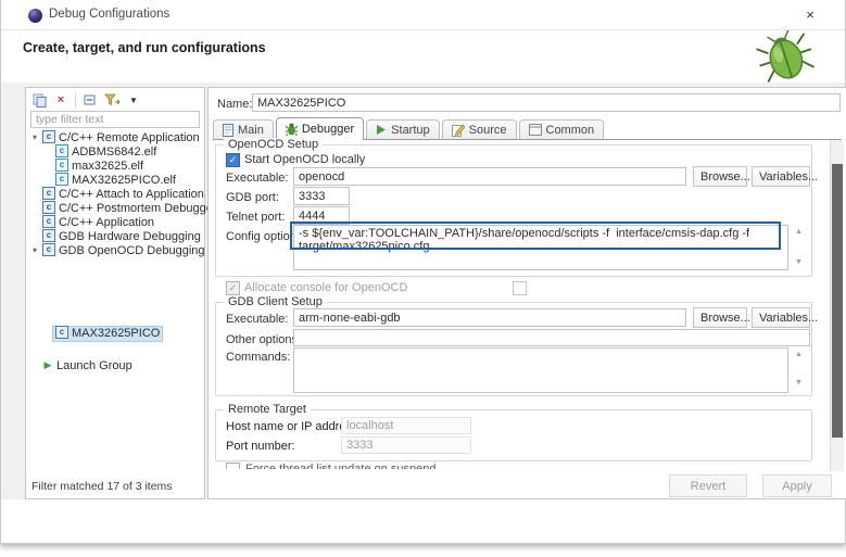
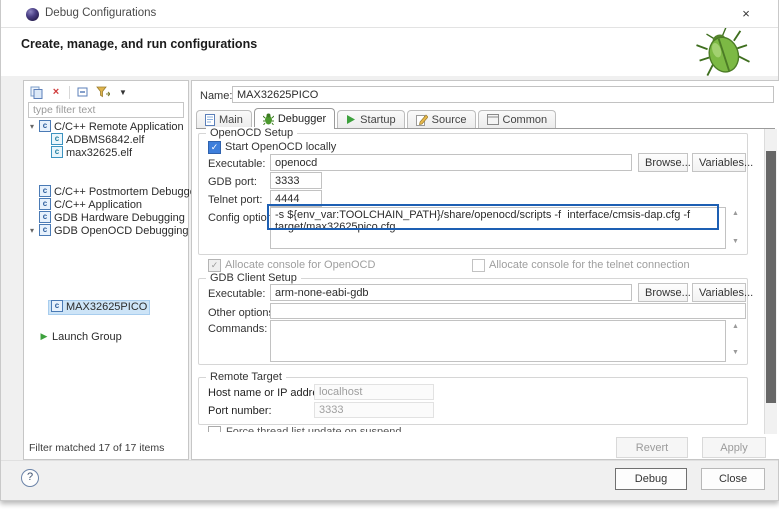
  Debug Configurations
  ×
- Create, target, and run configurations
+ Create, manage, and run configurations
  ×
  ▼
  type filter text
  ▾ c C/C++ Remote Application
  c ADBMS6842.elf
  c max32625.elf
- c MAX32625PICO.elf
- c C/C++ Attach to Application
  c C/C++ Postmortem Debugg
  c C/C++ Application
  c GDB Hardware Debugging
  ▾ c GDB OpenOCD Debugging
  c MAX32625PICO
  ▶ Launch Group
- Filter matched 17 of 3 items
+ Filter matched 17 of 17 items
  Name:
  MAX32625PICO
  Main
  Debugger
  Startup
  Source
  Common
  OpenOCD Setup
  ✓
  Start OpenOCD locally
  Executable:
  openocd
  Browse...
  Variables...
  GDB port:
  3333
  Telnet port:
  4444
  Config optio
  -s ${env_var:TOOLCHAIN_PATH}/share/openocd/scripts -f interface/cmsis-dap.cfg -f target/max32625pico.cfg
  ✓
  Allocate console for OpenOCD
+ Allocate console for the telnet connection
  GDB Client Setup
  Executable:
  arm-none-eabi-gdb
  Browse...
  Variables...
  Other option
  Commands:
  Remote Target
  Host name or IP addr
  localhost
  Port number:
  3333
  Revert
  Apply
+ ?
+ Debug
+ Close
